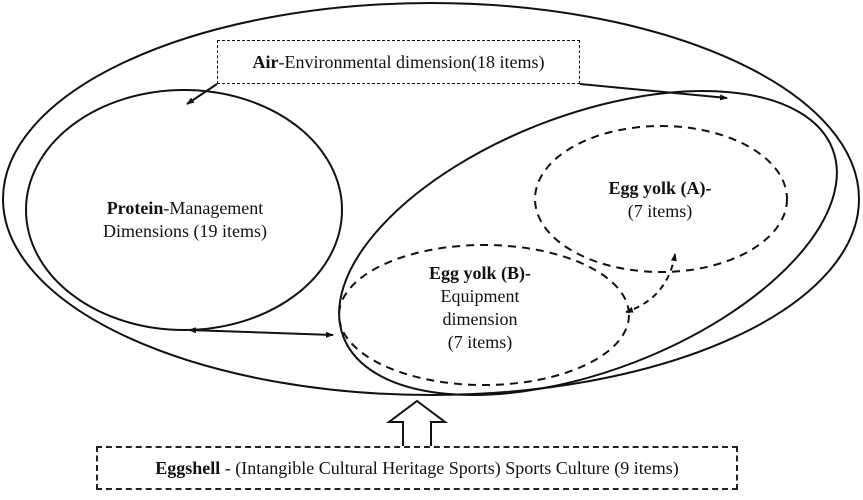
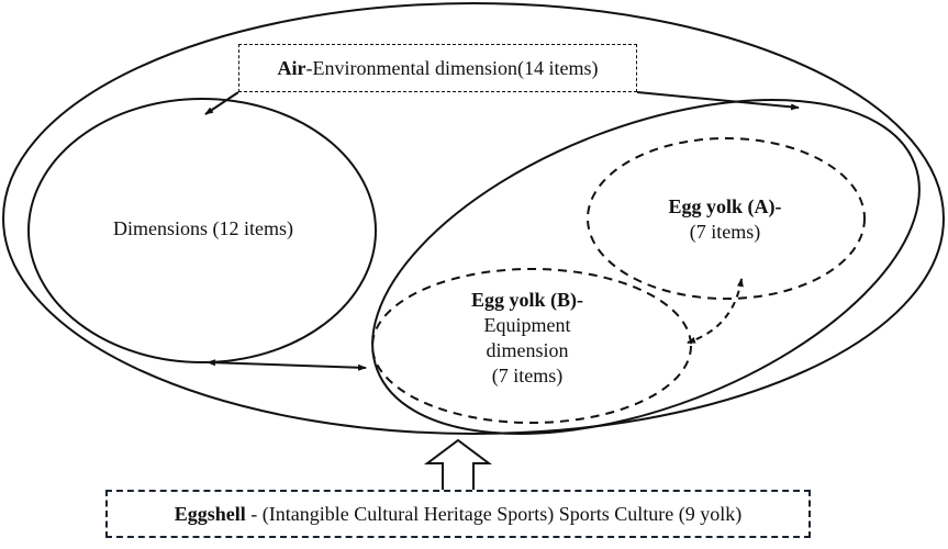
- Air-Environmental dimension(18 items)
+ Air-Environmental dimension(14 items)
- Protein-Management
- Dimensions (19 items)
+ Dimensions (12 items)
  Egg yolk (A)-
  (7 items)
  Egg yolk (B)-
  Equipment
  dimension
  (7 items)
- Eggshell - (Intangible Cultural Heritage Sports) Sports Culture (9 items)
+ Eggshell - (Intangible Cultural Heritage Sports) Sports Culture (9 yolk)
